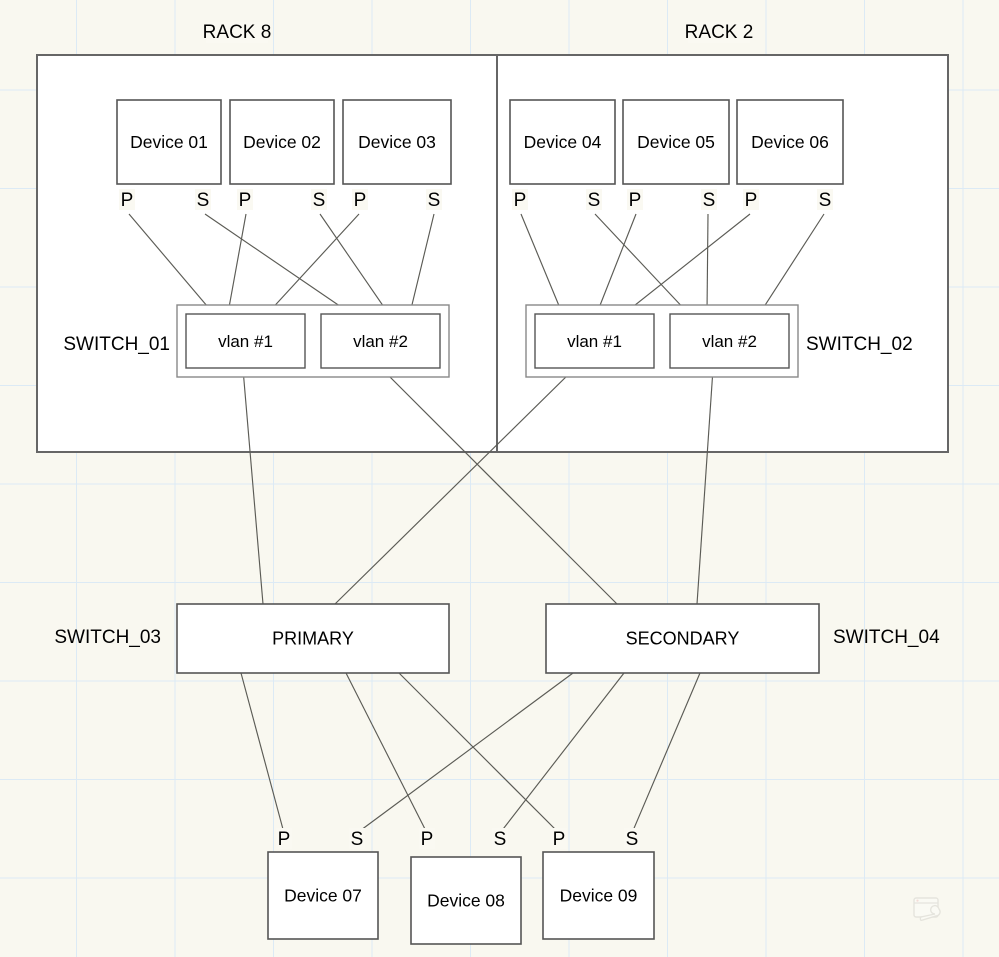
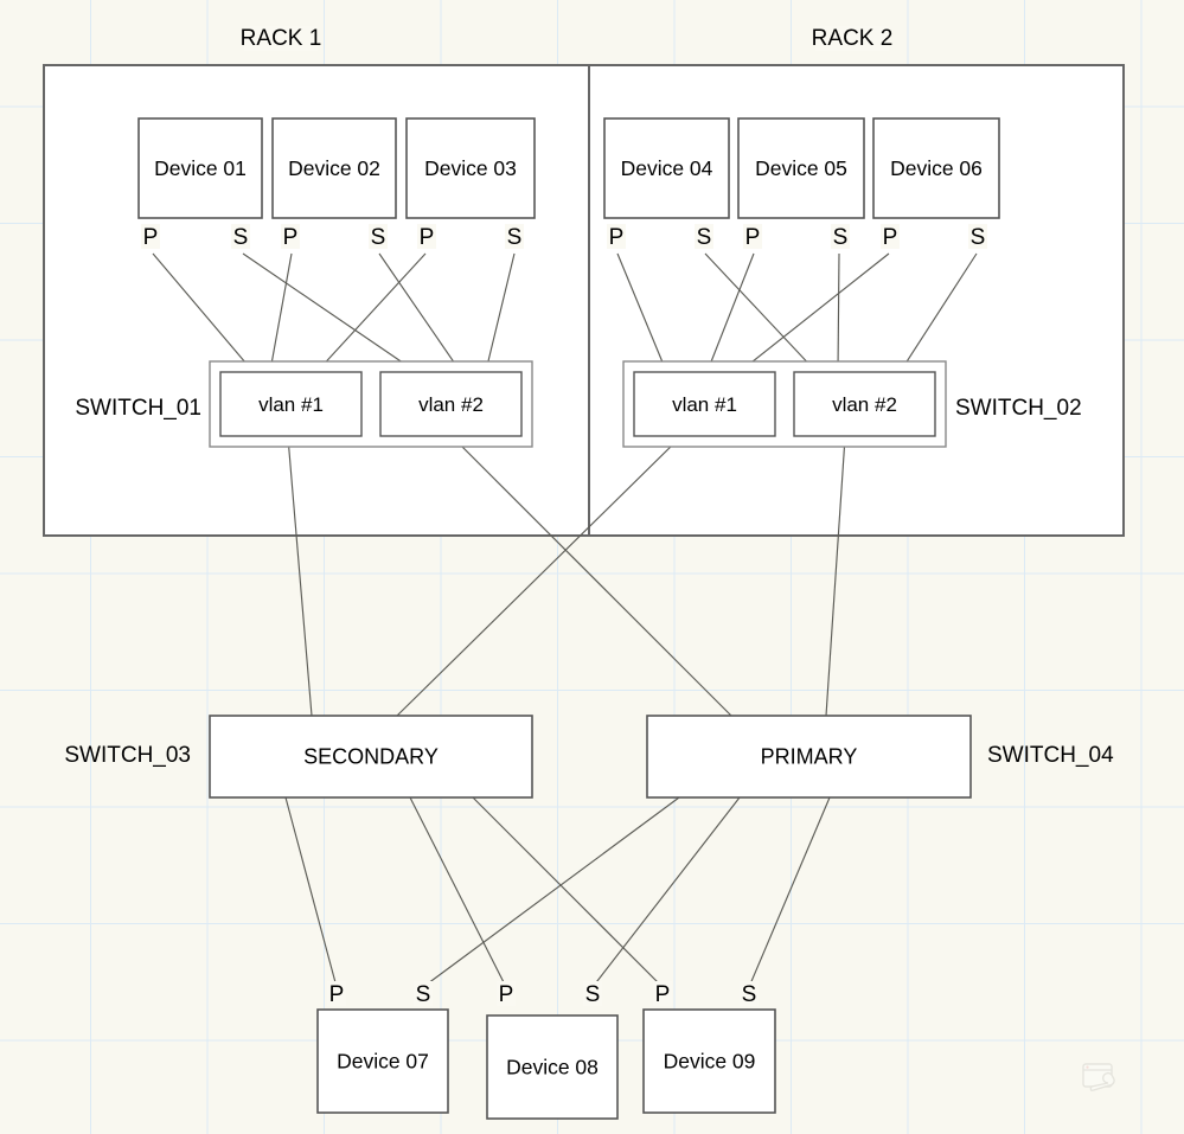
- RACK 8
+ RACK 1
  RACK 2
  Device 01
  Device 02
  Device 03
  Device 04
  Device 05
  Device 06
  Device 07
  Device 08
  Device 09
  vlan #1
  vlan #2
  SWITCH_01
  vlan #1
  vlan #2
  SWITCH_02
- PRIMARY
+ SECONDARY
  SWITCH_03
- SECONDARY
+ PRIMARY
  SWITCH_04
  P
  S
  P
  S
  P
  S
  P
  S
  P
  S
  P
  S
  P
  S
  P
  S
  P
  S
